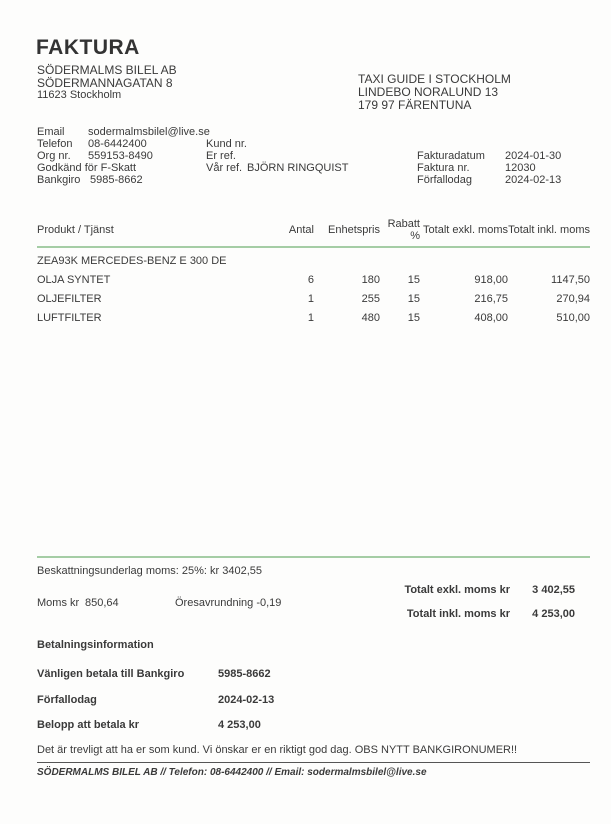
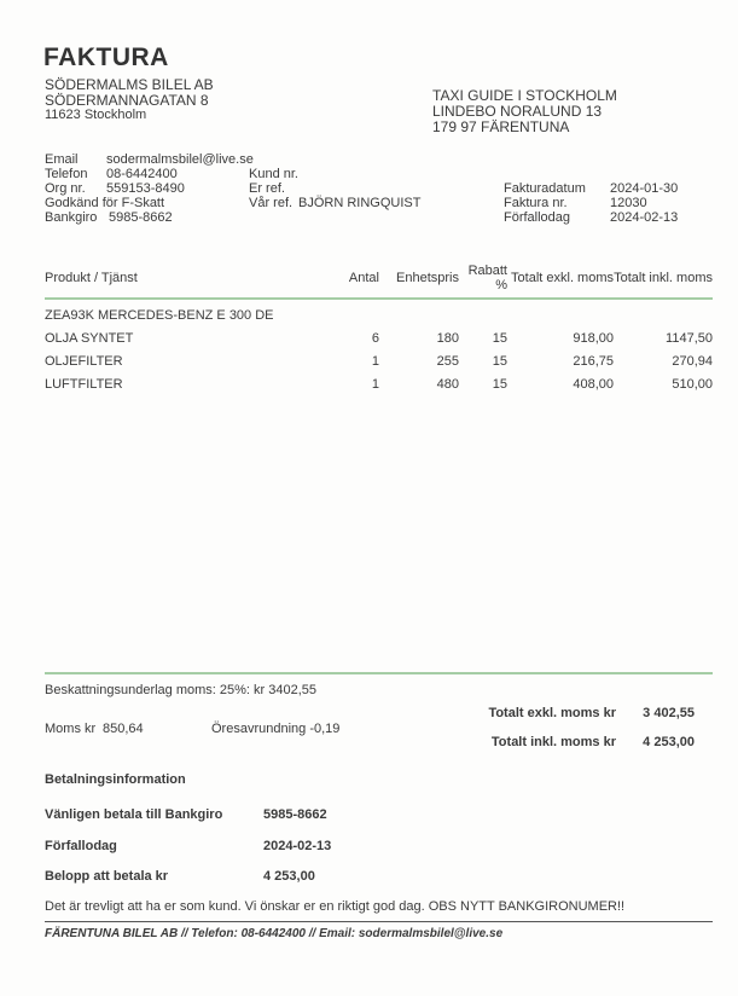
  FAKTURA
  SÖDERMALMS BILEL AB
  SÖDERMANNAGATAN 8
  11623 Stockholm
  TAXI GUIDE I STOCKHOLM
  LINDEBO NORALUND 13
  179 97 FÄRENTUNA
  Email
  sodermalmsbilel@live.se
  Telefon
  08-6442400
  Kund nr.
  Org nr.
  559153-8490
  Er ref.
  Fakturadatum
  2024-01-30
  Godkänd för F-Skatt
  Vår ref.
  BJÖRN RINGQUIST
  Faktura nr.
  12030
  Bankgiro
  5985-8662
  Förfallodag
  2024-02-13
  Produkt / Tjänst	Antal	Enhetspris	Rabatt %	Totalt exkl. moms	Totalt inkl. moms
  ZEA93K MERCEDES-BENZ E 300 DE
  OLJA SYNTET	6	180	15	918,00	1147,50
  OLJEFILTER	1	255	15	216,75	270,94
  LUFTFILTER	1	480	15	408,00	510,00
  Beskattningsunderlag moms: 25%: kr 3402,55
  Totalt exkl. moms kr
  3 402,55
  Moms kr
  850,64
  Öresavrundning -0,19
  Totalt inkl. moms kr
  4 253,00
  Betalningsinformation
  Vänligen betala till Bankgiro
  5985-8662
  Förfallodag
  2024-02-13
  Belopp att betala kr
  4 253,00
  Det är trevligt att ha er som kund. Vi önskar er en riktigt god dag. OBS NYTT BANKGIRONUMER!!
- SÖDERMALMS BILEL AB // Telefon: 08-6442400 // Email: sodermalmsbilel@live.se
+ FÄRENTUNA BILEL AB // Telefon: 08-6442400 // Email: sodermalmsbilel@live.se
